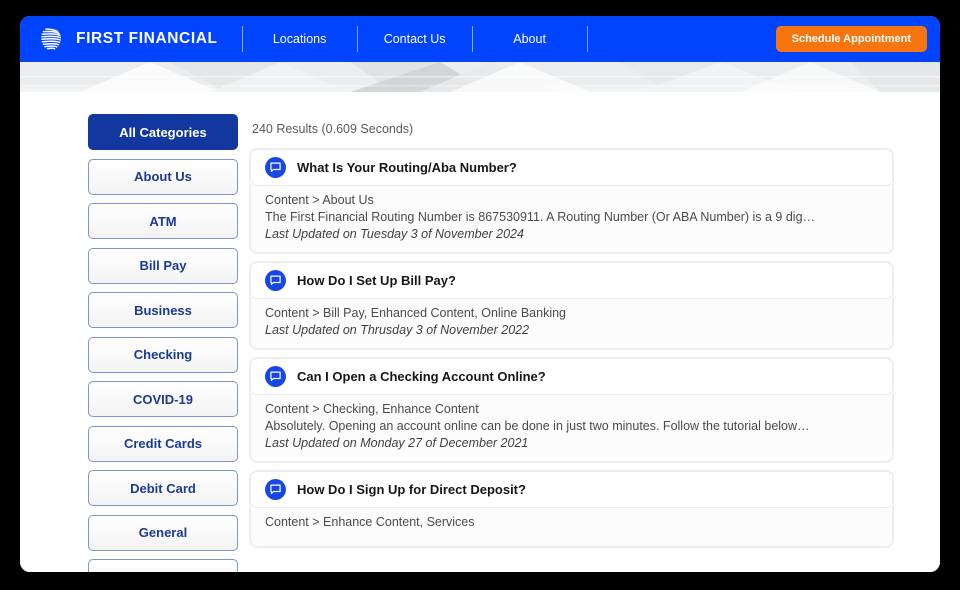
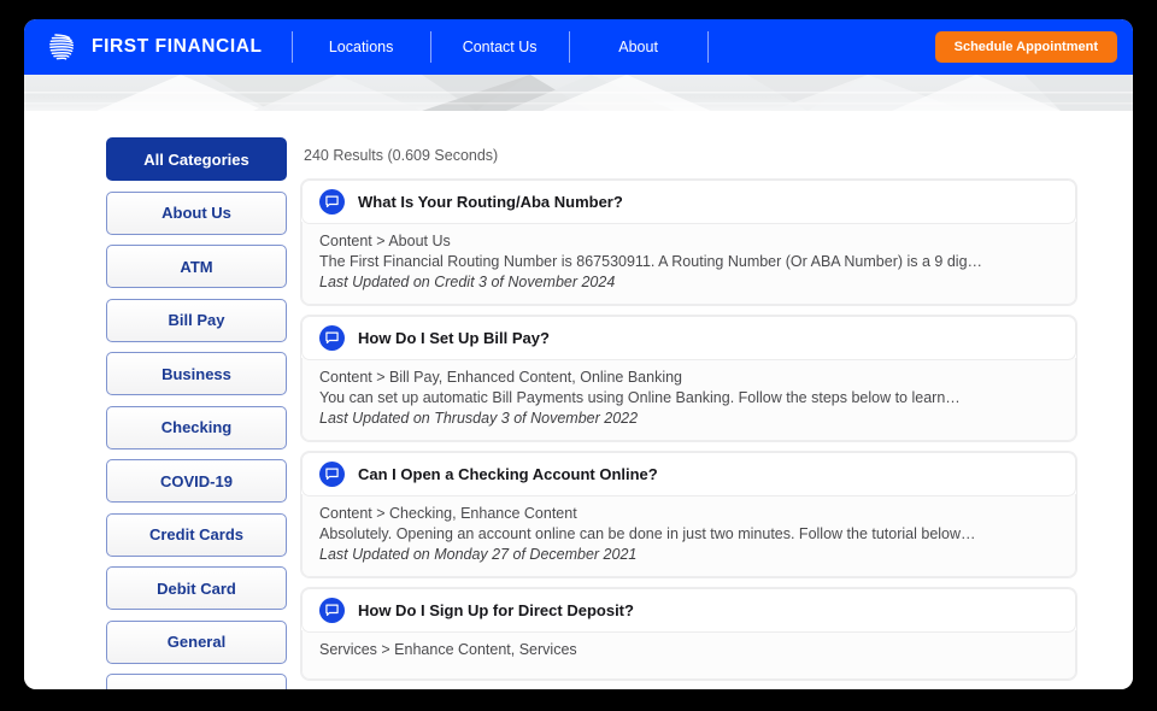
  FIRST FINANCIAL
  Locations
  Contact Us
  About
  Schedule Appointment
  All Categories
  About Us
  ATM
  Bill Pay
  Business
  Checking
  COVID-19
  Credit Cards
  Debit Card
  General
  240 Results (0.609 Seconds)
  What Is Your Routing/Aba Number?
  Content > About Us
  The First Financial Routing Number is 867530911. A Routing Number (Or ABA Number) is a 9 dig…
- Last Updated on Tuesday 3 of November 2024
+ Last Updated on Credit 3 of November 2024
  How Do I Set Up Bill Pay?
  Content > Bill Pay, Enhanced Content, Online Banking
+ You can set up automatic Bill Payments using Online Banking. Follow the steps below to learn…
  Last Updated on Thrusday 3 of November 2022
  Can I Open a Checking Account Online?
  Content > Checking, Enhance Content
  Absolutely. Opening an account online can be done in just two minutes. Follow the tutorial below…
  Last Updated on Monday 27 of December 2021
  How Do I Sign Up for Direct Deposit?
- Content > Enhance Content, Services
+ Services > Enhance Content, Services
